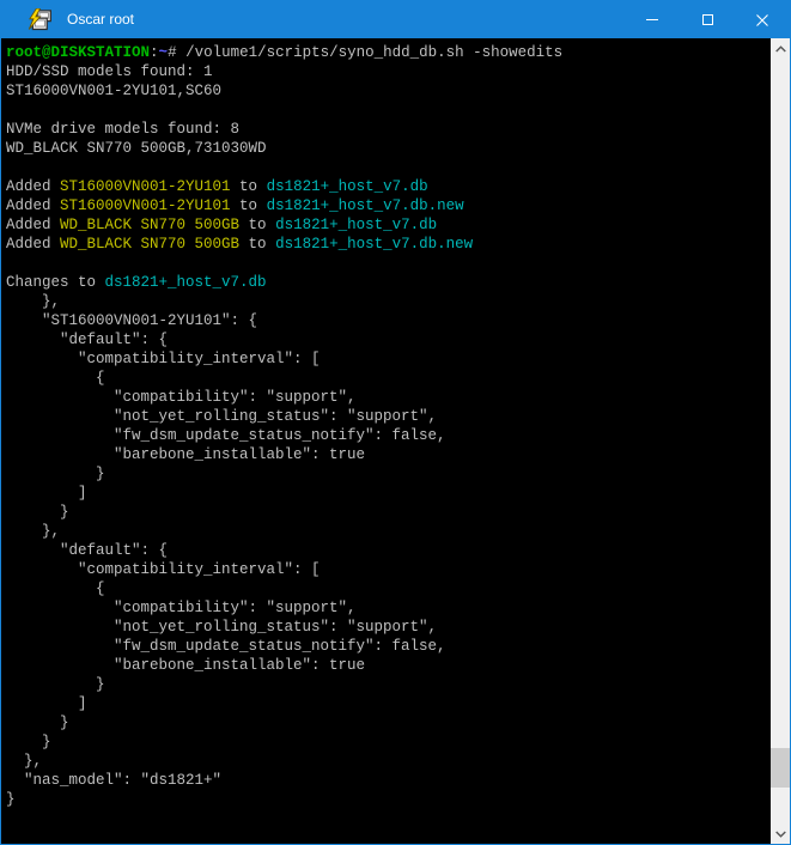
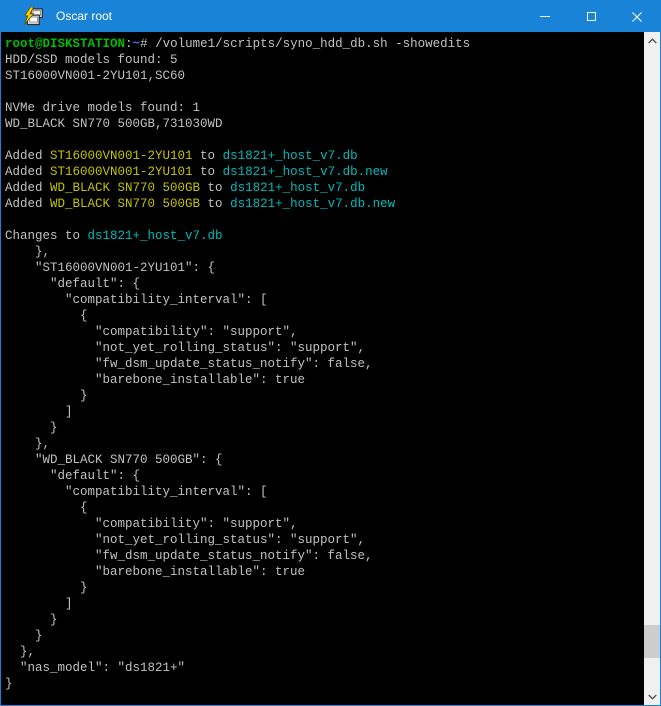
  Oscar root
  root@DISKSTATION:~# /volume1/scripts/syno_hdd_db.sh -showedits
- HDD/SSD models found: 1
+ HDD/SSD models found: 5
  ST16000VN001-2YU101,SC60
- NVMe drive models found: 8
+ NVMe drive models found: 1
  WD_BLACK SN770 500GB,731030WD
  Added ST16000VN001-2YU101 to ds1821+_host_v7.db
  Added ST16000VN001-2YU101 to ds1821+_host_v7.db.new
  Added WD_BLACK SN770 500GB to ds1821+_host_v7.db
  Added WD_BLACK SN770 500GB to ds1821+_host_v7.db.new
  Changes to ds1821+_host_v7.db
  },
  "ST16000VN001-2YU101": {
  "default": {
  "compatibility_interval": [
  {
  "compatibility": "support",
  "not_yet_rolling_status": "support",
  "fw_dsm_update_status_notify": false,
  "barebone_installable": true
  }
  ]
  }
  },
+ "WD_BLACK SN770 500GB": {
  "default": {
  "compatibility_interval": [
  {
  "compatibility": "support",
  "not_yet_rolling_status": "support",
  "fw_dsm_update_status_notify": false,
  "barebone_installable": true
  }
  ]
  }
  }
  },
  "nas_model": "ds1821+"
  }
